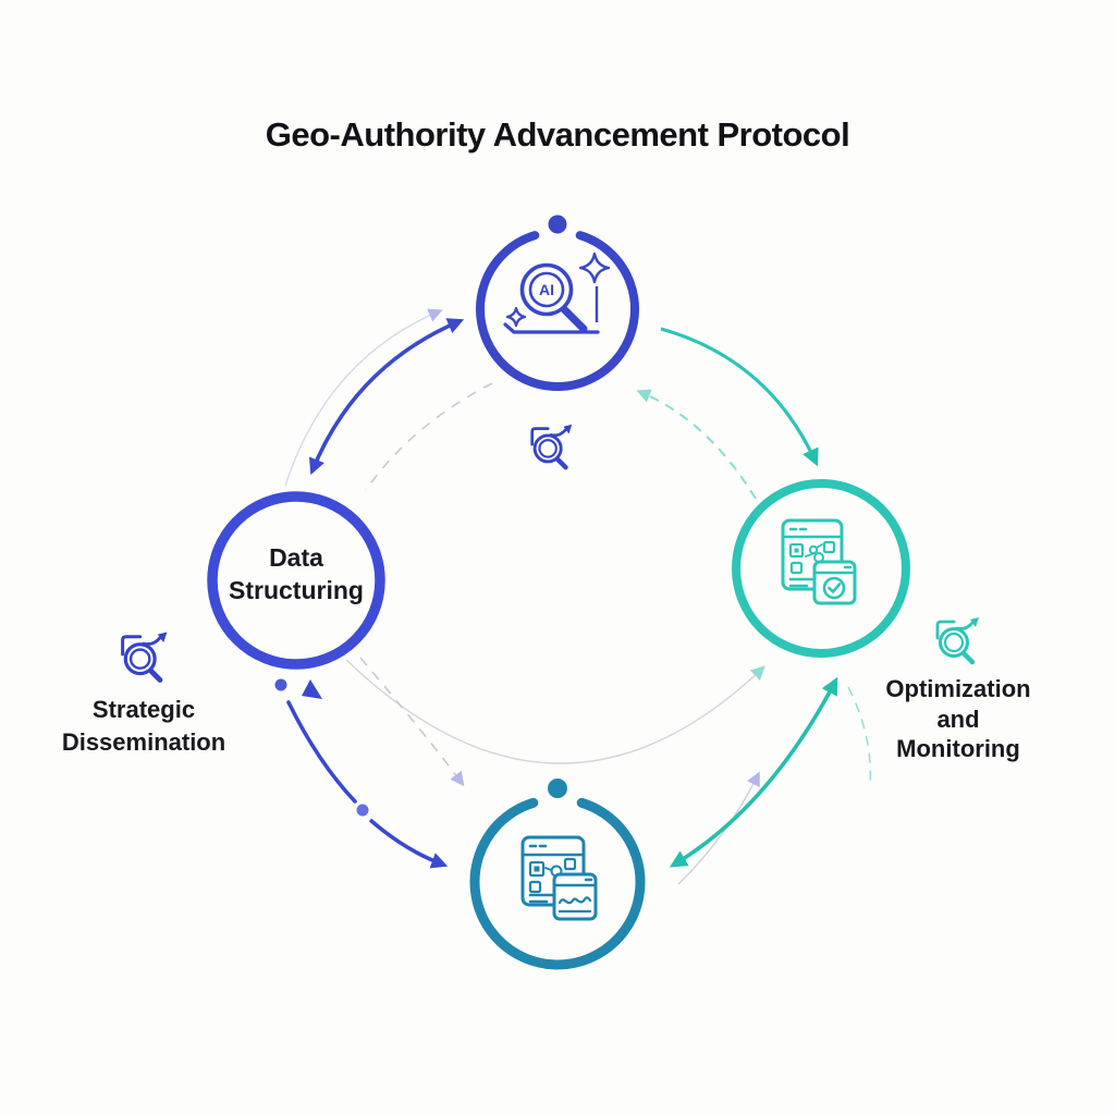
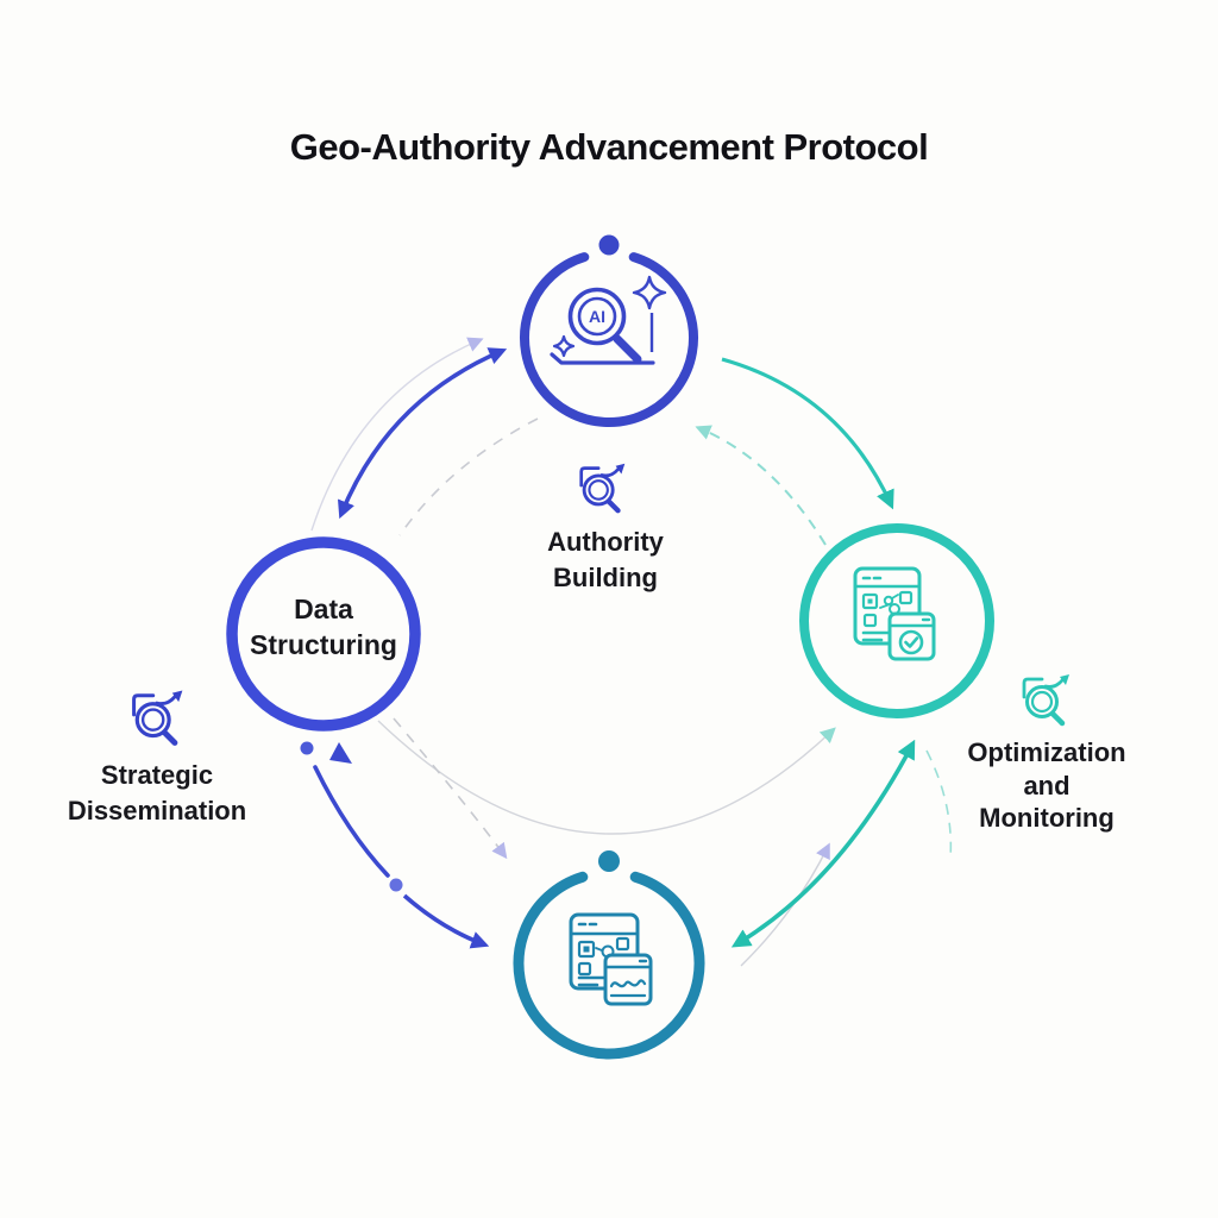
  AI
  Geo-Authority Advancement Protocol
+ Authority
+ Building
  Optimization
  and
  Monitoring
  Strategic
  Dissemination
  Data
  Structuring
